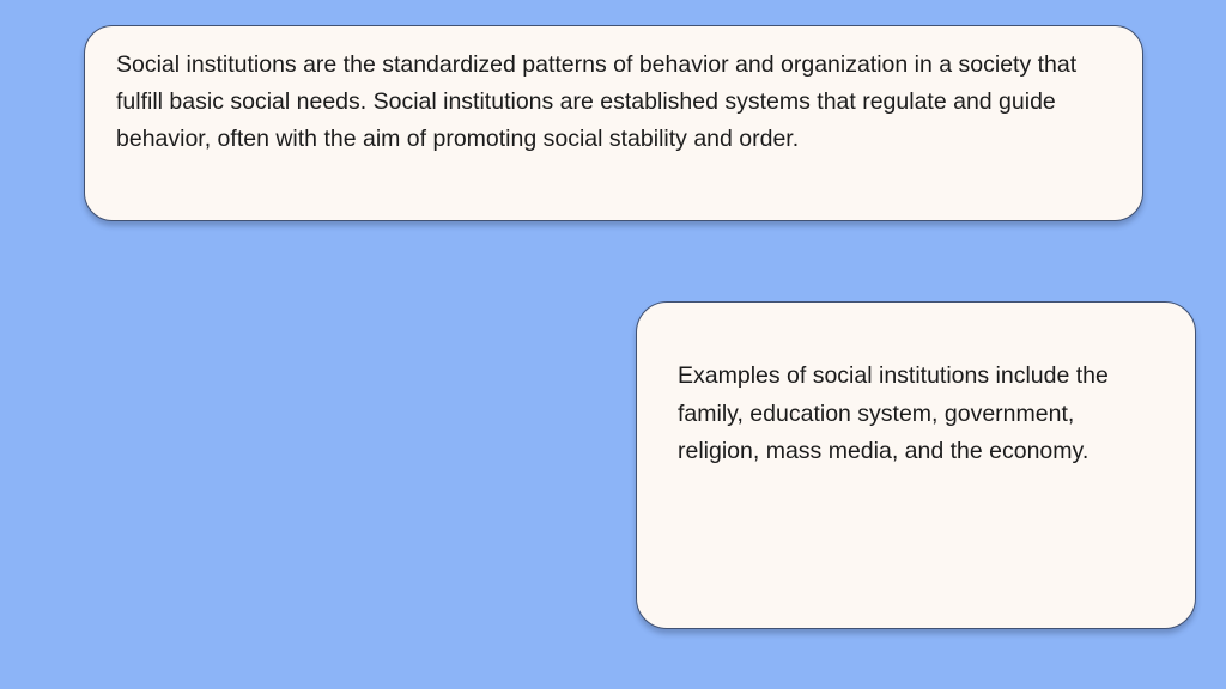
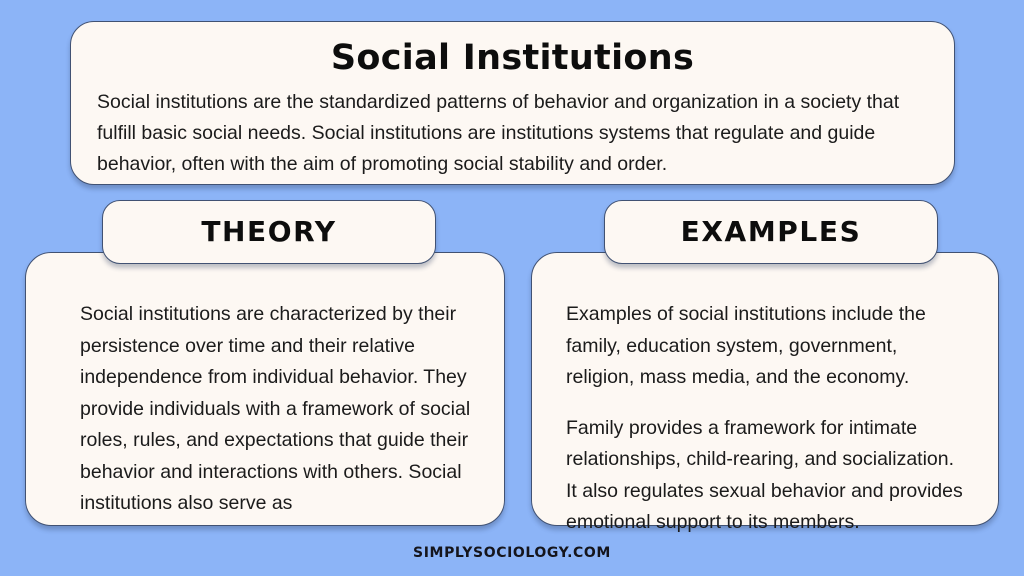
+ Social Institutions
- Social institutions are the standardized patterns of behavior and organization in a society that fulfill basic social needs. Social institutions are established systems that regulate and guide behavior, often with the aim of promoting social stability and order.
+ Social institutions are the standardized patterns of behavior and organization in a society that fulfill basic social needs. Social institutions are institutions systems that regulate and guide behavior, often with the aim of promoting social stability and order.
+ Social institutions are characterized by their persistence over time and their relative independence from individual behavior. They provide individuals with a framework of social roles, rules, and expectations that guide their behavior and interactions with others. Social institutions also serve as
  Examples of social institutions include the family, education system, government, religion, mass media, and the economy.
+ Family provides a framework for intimate relationships, child-rearing, and socialization. It also regulates sexual behavior and provides emotional support to its members.
+ THEORY
+ EXAMPLES
+ SIMPLYSOCIOLOGY.COM
